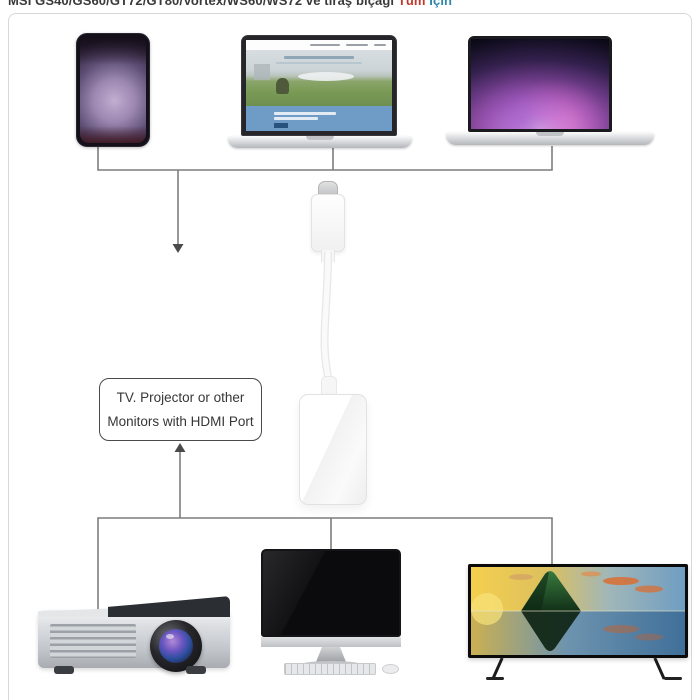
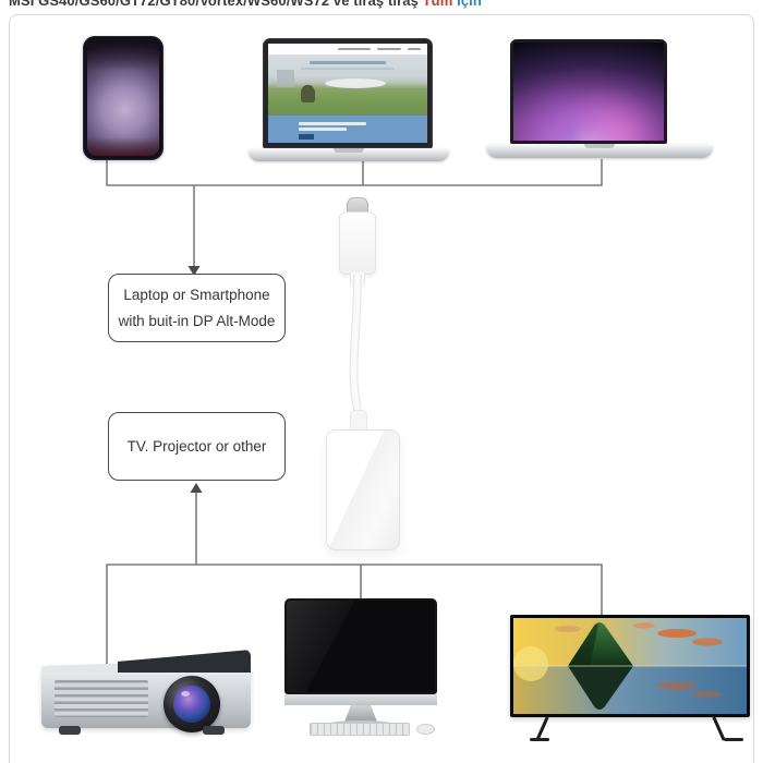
- MSI GS40/GS60/GT72/GT80/Vortex/WS60/WS72 ve tıraş bıçağı Tüm İçin
+ MSI GS40/GS60/GT72/GT80/Vortex/WS60/WS72 ve tıraş tıraş Tüm İçin
+ Laptop or Smartphone
+ with buit-in DP Alt-Mode
  TV. Projector or other
- Monitors with HDMI Port
